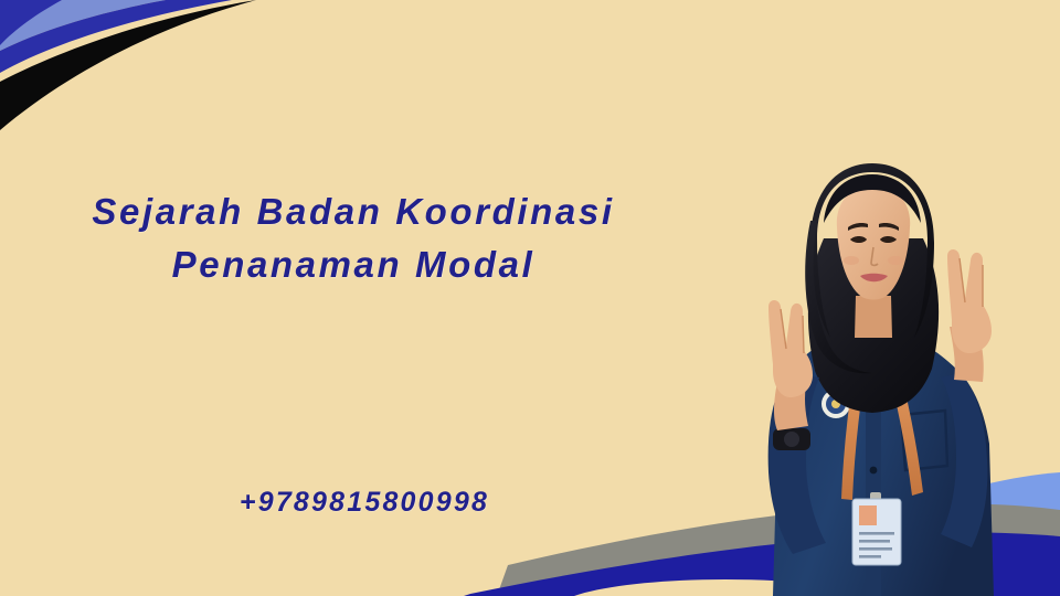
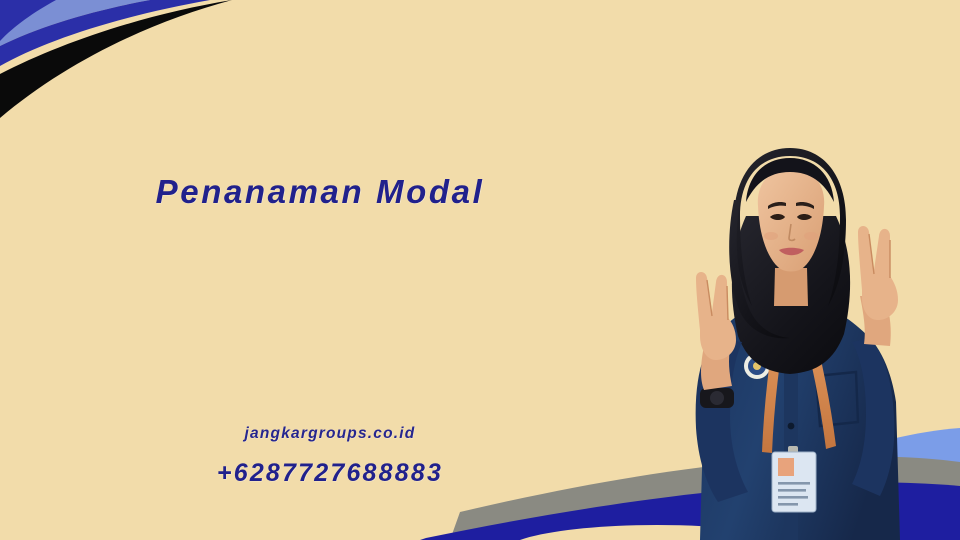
- Sejarah Badan Koordinasi
  Penanaman Modal
+ jangkargroups.co.id
- +9789815800998
+ +6287727688883
